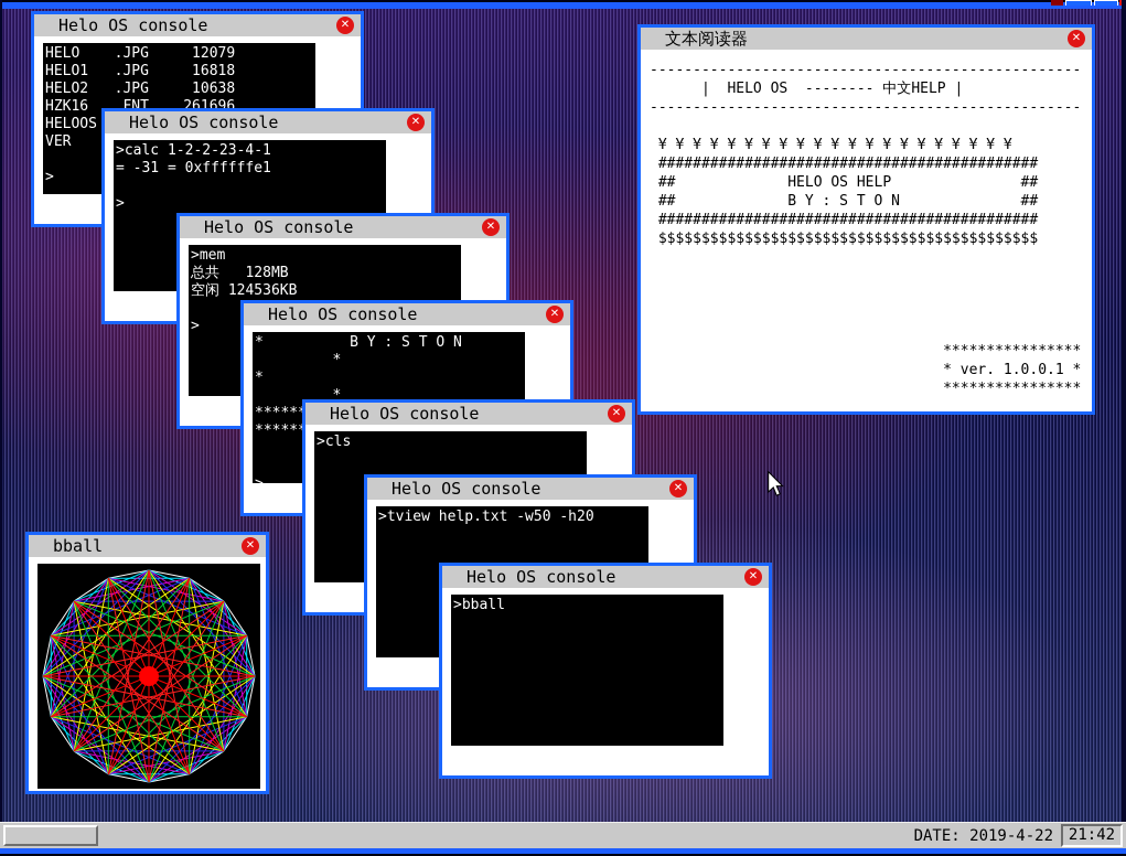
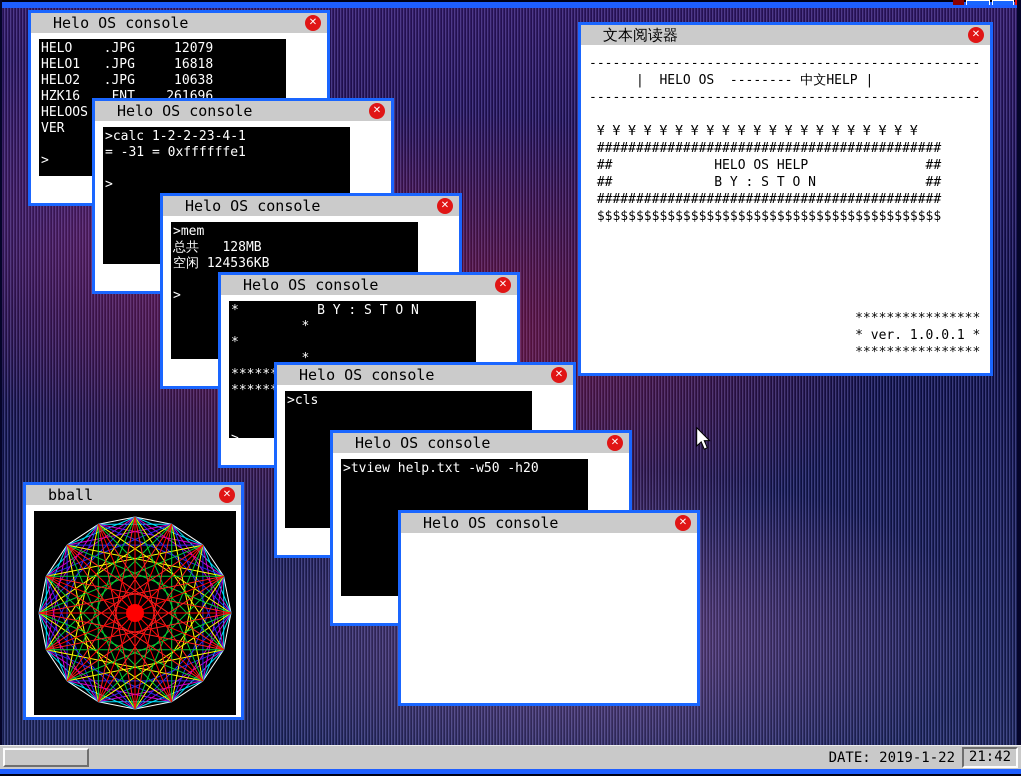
  Helo OS console
  ✕
  HELO .JPG 12079
  HELO1 .JPG 16818
  HELO2 .JPG 10638
  HZK16 .FNT 261696
  HELOOS
  VER
  >
  Helo OS console
  ✕
  >calc 1-2-2-23-4-1
  = -31 = 0xffffffe1
  >
  Helo OS console
  ✕
  >mem
  总共 128MB
  空闲 124536KB
  >
  Helo OS console
  ✕
  * B Y : S T O N
  *
  *
  *
  Helo OS console
  ✕
  >cls
  Helo OS console
  ✕
  >tview help.txt -w50 -h20
  Helo OS console
  ✕
- >bball
  bball
  ✕
  文本阅读器
  ✕
  --------------------------------------------------
  | HELO OS -------- 中文HELP |
  --------------------------------------------------
  ¥ ¥ ¥ ¥ ¥ ¥ ¥ ¥ ¥ ¥ ¥ ¥ ¥ ¥ ¥ ¥ ¥ ¥ ¥ ¥ ¥
  ############################################
  ## HELO OS HELP ##
  ## B Y : S T O N ##
  ############################################
  $$$$$$$$$$$$$$$$$$$$$$$$$$$$$$$$$$$$$$$$$$$$
  ****************
  * ver. 1.0.0.1 *
  ****************
- DATE: 2019-4-22
+ DATE: 2019-1-22
  21:42
